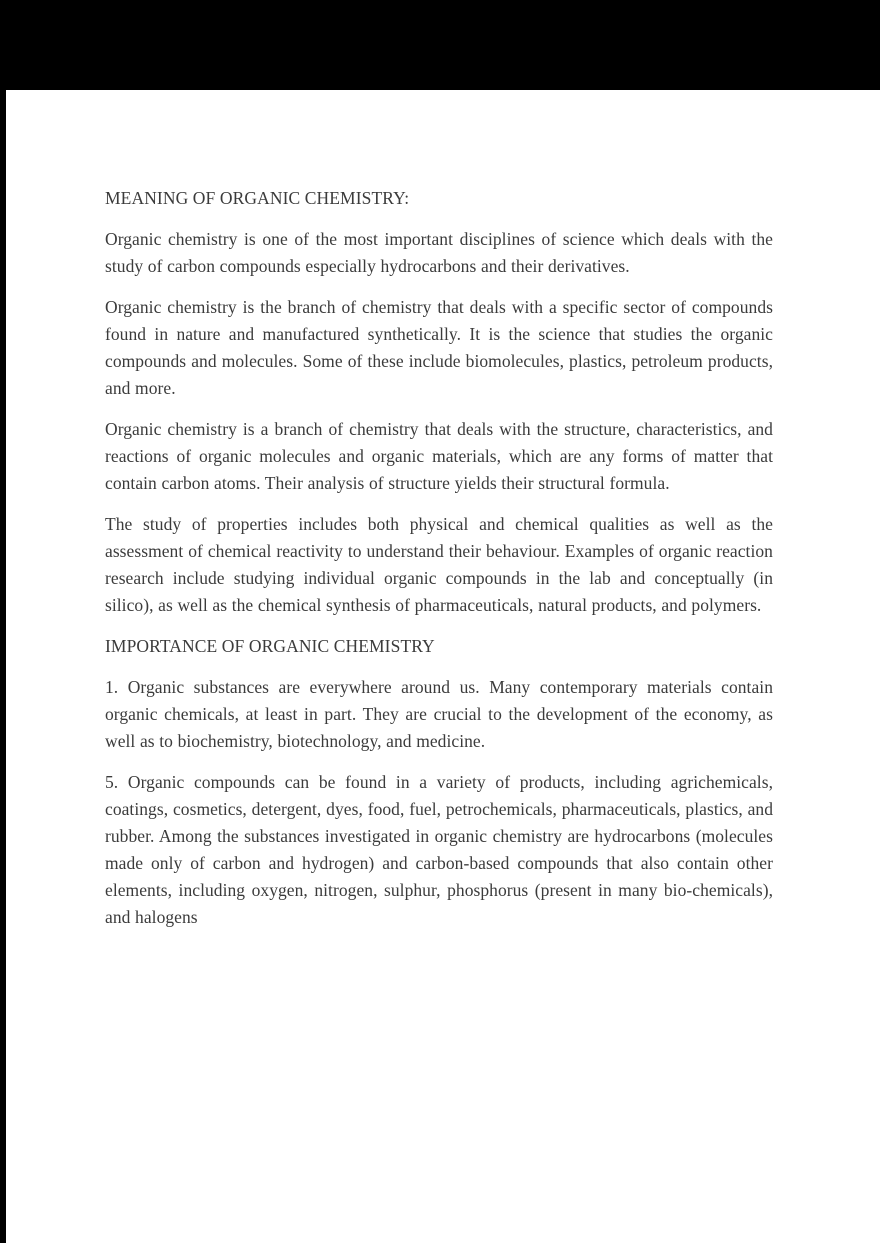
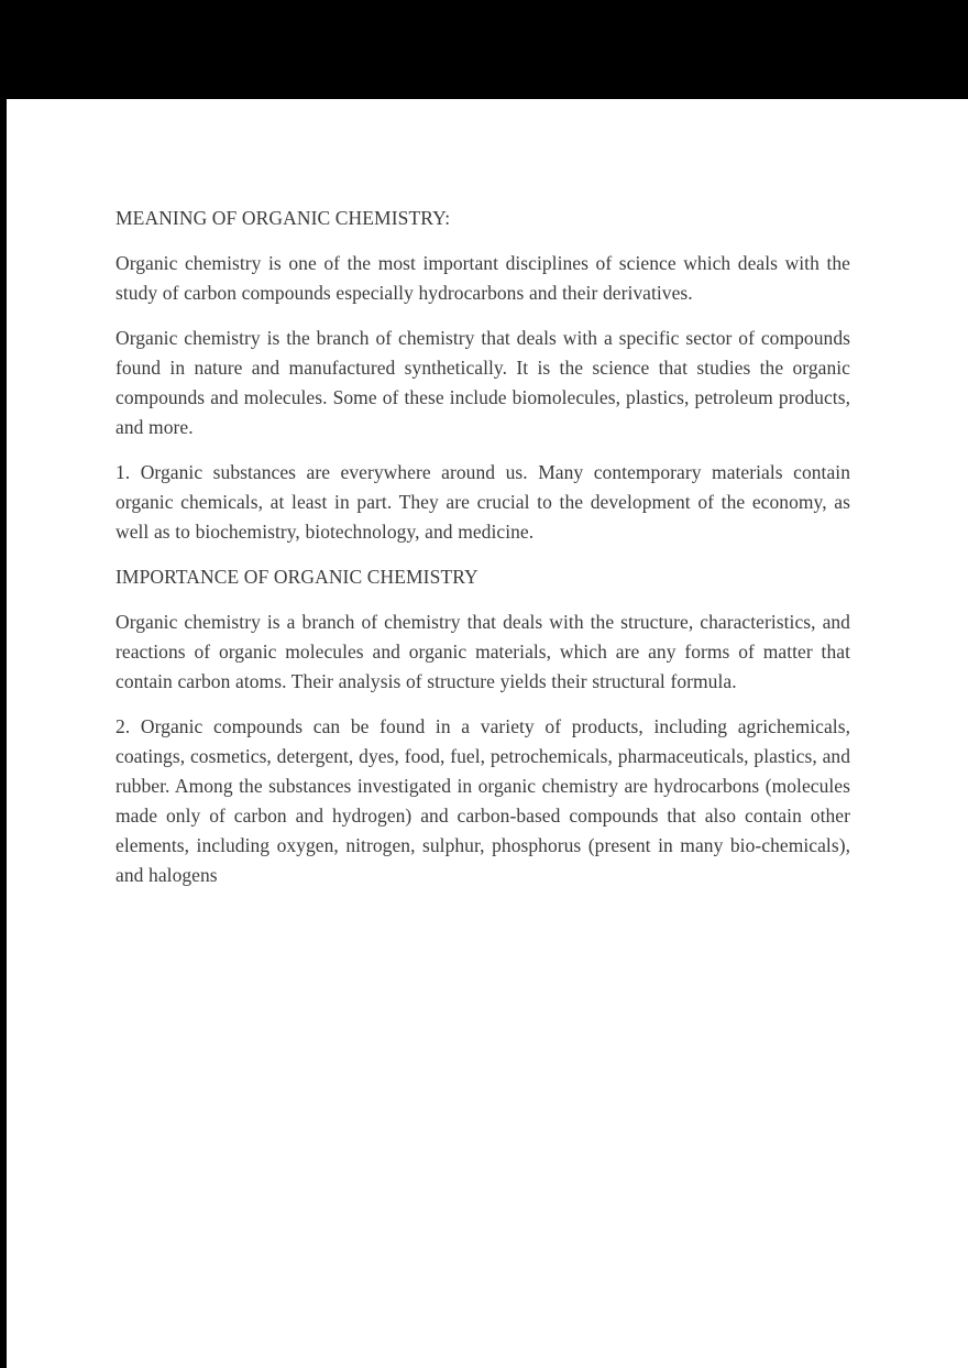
  MEANING OF ORGANIC CHEMISTRY:
  Organic chemistry is one of the most important disciplines of science which deals with the study of carbon compounds especially hydrocarbons and their derivatives.
  Organic chemistry is the branch of chemistry that deals with a specific sector of compounds found in nature and manufactured synthetically. It is the science that studies the organic compounds and molecules. Some of these include biomolecules, plastics, petroleum products, and more.
- Organic chemistry is a branch of chemistry that deals with the structure, characteristics, and reactions of organic molecules and organic materials, which are any forms of matter that contain carbon atoms. Their analysis of structure yields their structural formula.
+ 1. Organic substances are everywhere around us. Many contemporary materials contain organic chemicals, at least in part. They are crucial to the development of the economy, as well as to biochemistry, biotechnology, and medicine.
- The study of properties includes both physical and chemical qualities as well as the assessment of chemical reactivity to understand their behaviour. Examples of organic reaction research include studying individual organic compounds in the lab and conceptually (in silico), as well as the chemical synthesis of pharmaceuticals, natural products, and polymers.
  IMPORTANCE OF ORGANIC CHEMISTRY
- 1. Organic substances are everywhere around us. Many contemporary materials contain organic chemicals, at least in part. They are crucial to the development of the economy, as well as to biochemistry, biotechnology, and medicine.
+ Organic chemistry is a branch of chemistry that deals with the structure, characteristics, and reactions of organic molecules and organic materials, which are any forms of matter that contain carbon atoms. Their analysis of structure yields their structural formula.
- 5. Organic compounds can be found in a variety of products, including agrichemicals, coatings, cosmetics, detergent, dyes, food, fuel, petrochemicals, pharmaceuticals, plastics, and rubber. Among the substances investigated in organic chemistry are hydrocarbons (molecules made only of carbon and hydrogen) and carbon-based compounds that also contain other elements, including oxygen, nitrogen, sulphur, phosphorus (present in many bio-chemicals), and halogens
+ 2. Organic compounds can be found in a variety of products, including agrichemicals, coatings, cosmetics, detergent, dyes, food, fuel, petrochemicals, pharmaceuticals, plastics, and rubber. Among the substances investigated in organic chemistry are hydrocarbons (molecules made only of carbon and hydrogen) and carbon-based compounds that also contain other elements, including oxygen, nitrogen, sulphur, phosphorus (present in many bio-chemicals), and halogens
